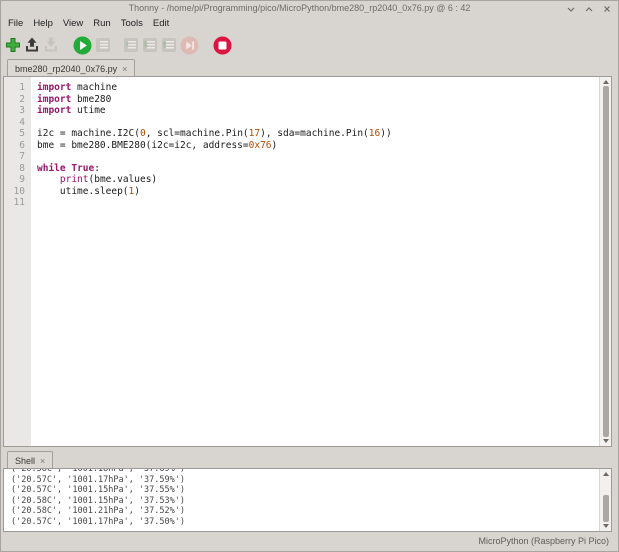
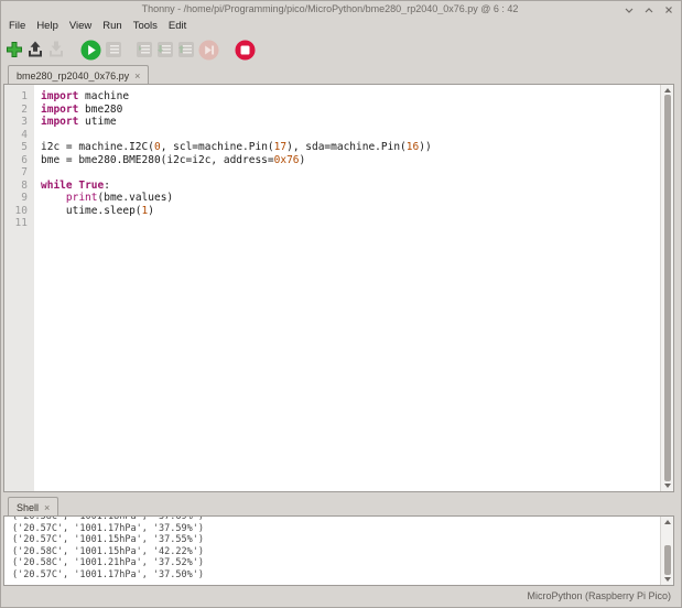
  Thonny - /home/pi/Programming/pico/MicroPython/bme280_rp2040_0x76.py @ 6 : 42
  File
  Help
  View
  Run
  Tools
  Edit
  bme280_rp2040_0x76.py
  ×
  1
  2
  3
  4
  5
  6
  7
  8
  9
  10
  11
  import machine
  import bme280
  import utime
  i2c = machine.I2C(0, scl=machine.Pin(17), sda=machine.Pin(16))
  bme = bme280.BME280(i2c=i2c, address=0x76)
  while True:
  print(bme.values)
  utime.sleep(1)
  Shell
  ×
  ('20.58C', '1001.18hPa', '37.69%')
  ('20.57C', '1001.17hPa', '37.59%')
  ('20.57C', '1001.15hPa', '37.55%')
- ('20.58C', '1001.15hPa', '37.53%')
+ ('20.58C', '1001.15hPa', '42.22%')
  ('20.58C', '1001.21hPa', '37.52%')
  ('20.57C', '1001.17hPa', '37.50%')
  MicroPython (Raspberry Pi Pico)
